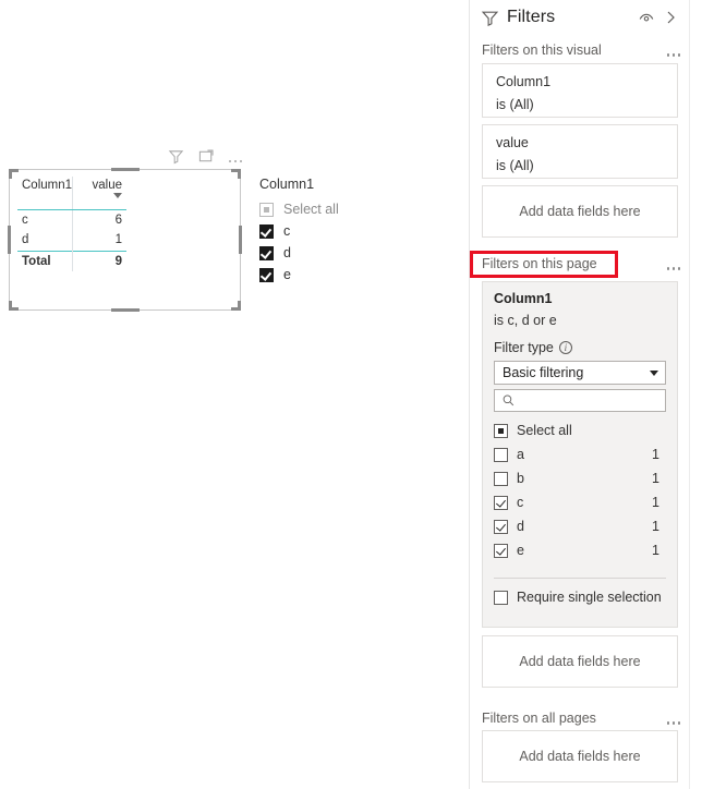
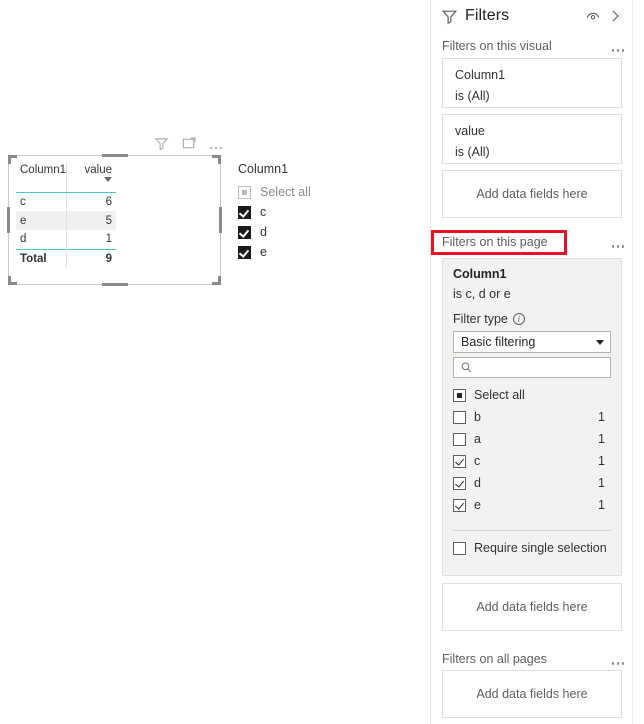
  Column1	value
  c	6
+ e	5
  d	1
  Total	9
  Column1
  Select all
  c
  d
  e
  Filters
  Filters on this visual
  Column1
  is (All)
  value
  is (All)
  Add data fields here
  Filters on this page
  Column1
  is c, d or e
  Filter type
  i
  Basic filtering
  Select all
- a
+ b
  1
- b
+ a
  1
  c
  1
  d
  1
  e
  1
  Require single selection
  Add data fields here
  Filters on all pages
  Add data fields here
